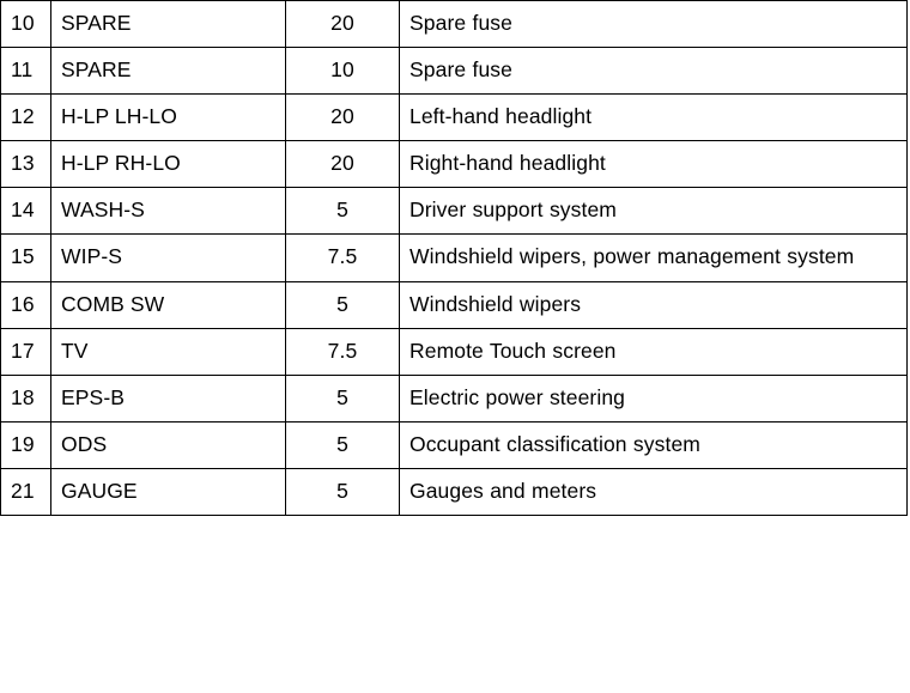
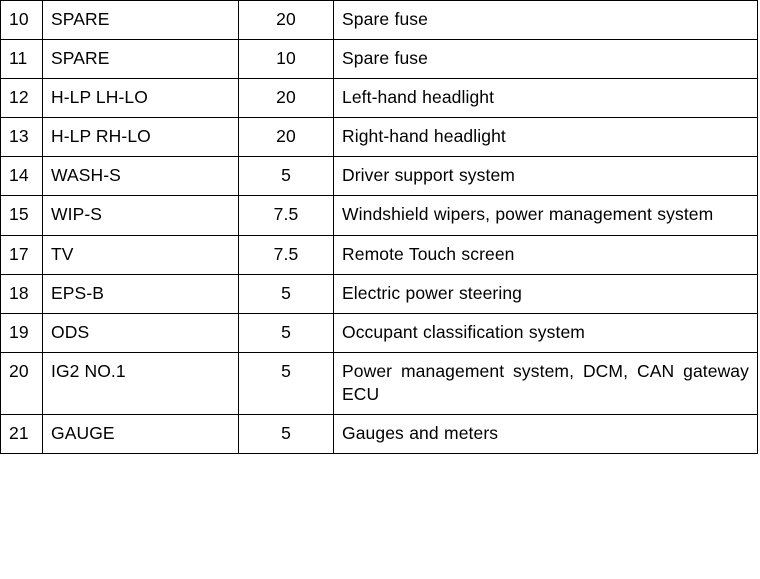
  10	SPARE	20	Spare fuse
  11	SPARE	10	Spare fuse
  12	H-LP LH-LO	20	Left-hand headlight
  13	H-LP RH-LO	20	Right-hand headlight
  14	WASH-S	5	Driver support system
  15	WIP-S	7.5	Windshield wipers, power management system
- 16	COMB SW	5	Windshield wipers
  17	TV	7.5	Remote Touch screen
  18	EPS-B	5	Electric power steering
  19	ODS	5	Occupant classification system
+ 20	IG2 NO.1	5	Power management system, DCM, CAN gateway ECU
  21	GAUGE	5	Gauges and meters
